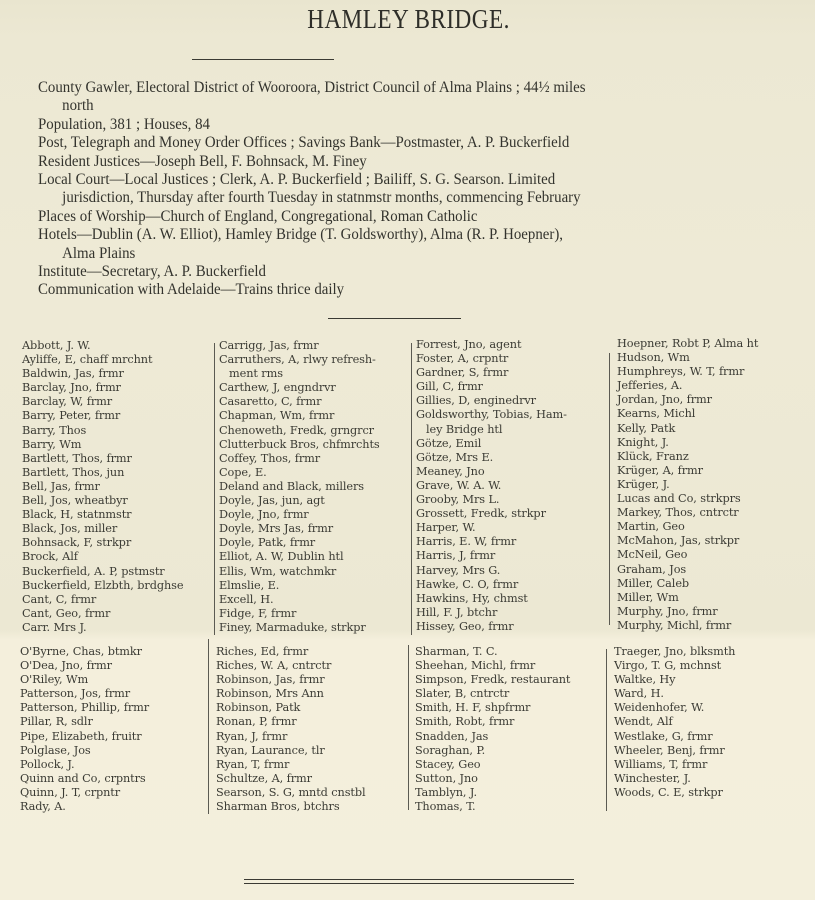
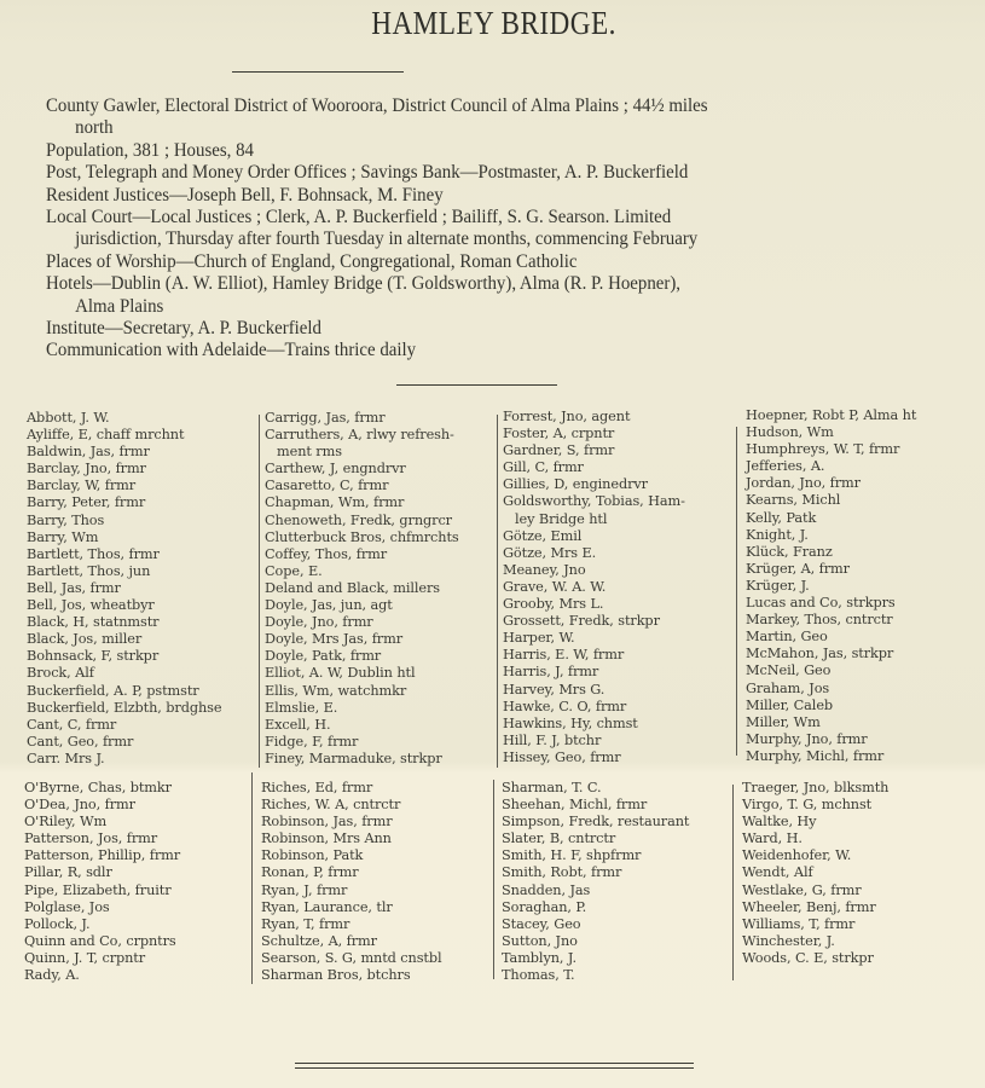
  HAMLEY BRIDGE.
  County Gawler, Electoral District of Wooroora, District Council of Alma Plains ; 44½ miles
  north
  Population, 381 ; Houses, 84
  Post, Telegraph and Money Order Offices ; Savings Bank—Postmaster, A. P. Buckerfield
  Resident Justices—Joseph Bell, F. Bohnsack, M. Finey
  Local Court—Local Justices ; Clerk, A. P. Buckerfield ; Bailiff, S. G. Searson. Limited
- jurisdiction, Thursday after fourth Tuesday in statnmstr months, commencing February
+ jurisdiction, Thursday after fourth Tuesday in alternate months, commencing February
  Places of Worship—Church of England, Congregational, Roman Catholic
  Hotels—Dublin (A. W. Elliot), Hamley Bridge (T. Goldsworthy), Alma (R. P. Hoepner),
  Alma Plains
  Institute—Secretary, A. P. Buckerfield
  Communication with Adelaide—Trains thrice daily
  Abbott, J. W.
  Ayliffe, E, chaff mrchnt
  Baldwin, Jas, frmr
  Barclay, Jno, frmr
  Barclay, W, frmr
  Barry, Peter, frmr
  Barry, Thos
  Barry, Wm
  Bartlett, Thos, frmr
  Bartlett, Thos, jun
  Bell, Jas, frmr
  Bell, Jos, wheatbyr
  Black, H, statnmstr
  Black, Jos, miller
  Bohnsack, F, strkpr
  Brock, Alf
  Buckerfield, A. P, pstmstr
  Buckerfield, Elzbth, brdghse
  Cant, C, frmr
  Cant, Geo, frmr
  Carr. Mrs J.
  Carrigg, Jas, frmr
  Carruthers, A, rlwy refresh-
  ment rms
  Carthew, J, engndrvr
  Casaretto, C, frmr
  Chapman, Wm, frmr
  Chenoweth, Fredk, grngrcr
  Clutterbuck Bros, chfmrchts
  Coffey, Thos, frmr
  Cope, E.
  Deland and Black, millers
  Doyle, Jas, jun, agt
  Doyle, Jno, frmr
  Doyle, Mrs Jas, frmr
  Doyle, Patk, frmr
  Elliot, A. W, Dublin htl
  Ellis, Wm, watchmkr
  Elmslie, E.
  Excell, H.
  Fidge, F, frmr
  Finey, Marmaduke, strkpr
  Forrest, Jno, agent
  Foster, A, crpntr
  Gardner, S, frmr
  Gill, C, frmr
  Gillies, D, enginedrvr
  Goldsworthy, Tobias, Ham-
  ley Bridge htl
  Götze, Emil
  Götze, Mrs E.
  Meaney, Jno
  Grave, W. A. W.
  Grooby, Mrs L.
  Grossett, Fredk, strkpr
  Harper, W.
  Harris, E. W, frmr
  Harris, J, frmr
  Harvey, Mrs G.
  Hawke, C. O, frmr
  Hawkins, Hy, chmst
  Hill, F. J, btchr
  Hissey, Geo, frmr
  Hoepner, Robt P, Alma ht
  Hudson, Wm
  Humphreys, W. T, frmr
  Jefferies, A.
  Jordan, Jno, frmr
  Kearns, Michl
  Kelly, Patk
  Knight, J.
  Klück, Franz
  Krüger, A, frmr
  Krüger, J.
  Lucas and Co, strkprs
  Markey, Thos, cntrctr
  Martin, Geo
  McMahon, Jas, strkpr
  McNeil, Geo
  Graham, Jos
  Miller, Caleb
  Miller, Wm
  Murphy, Jno, frmr
  Murphy, Michl, frmr
  O'Byrne, Chas, btmkr
  O'Dea, Jno, frmr
  O'Riley, Wm
  Patterson, Jos, frmr
  Patterson, Phillip, frmr
  Pillar, R, sdlr
  Pipe, Elizabeth, fruitr
  Polglase, Jos
  Pollock, J.
  Quinn and Co, crpntrs
  Quinn, J. T, crpntr
  Rady, A.
  Riches, Ed, frmr
  Riches, W. A, cntrctr
  Robinson, Jas, frmr
  Robinson, Mrs Ann
  Robinson, Patk
  Ronan, P, frmr
  Ryan, J, frmr
  Ryan, Laurance, tlr
  Ryan, T, frmr
  Schultze, A, frmr
  Searson, S. G, mntd cnstbl
  Sharman Bros, btchrs
  Sharman, T. C.
  Sheehan, Michl, frmr
  Simpson, Fredk, restaurant
  Slater, B, cntrctr
  Smith, H. F, shpfrmr
  Smith, Robt, frmr
  Snadden, Jas
  Soraghan, P.
  Stacey, Geo
  Sutton, Jno
  Tamblyn, J.
  Thomas, T.
  Traeger, Jno, blksmth
  Virgo, T. G, mchnst
  Waltke, Hy
  Ward, H.
  Weidenhofer, W.
  Wendt, Alf
  Westlake, G, frmr
  Wheeler, Benj, frmr
  Williams, T, frmr
  Winchester, J.
  Woods, C. E, strkpr
